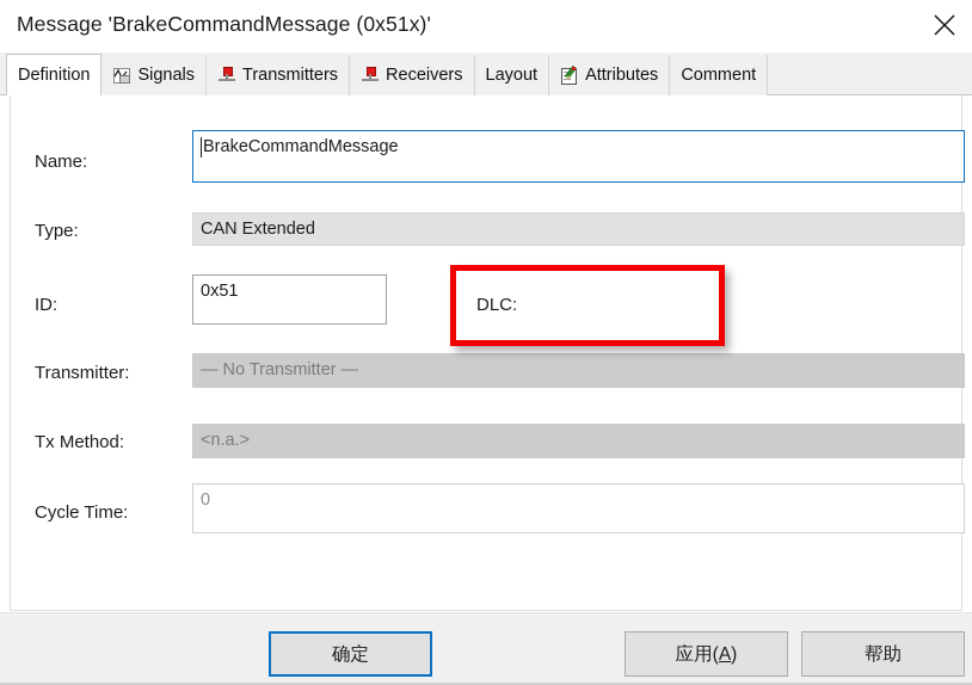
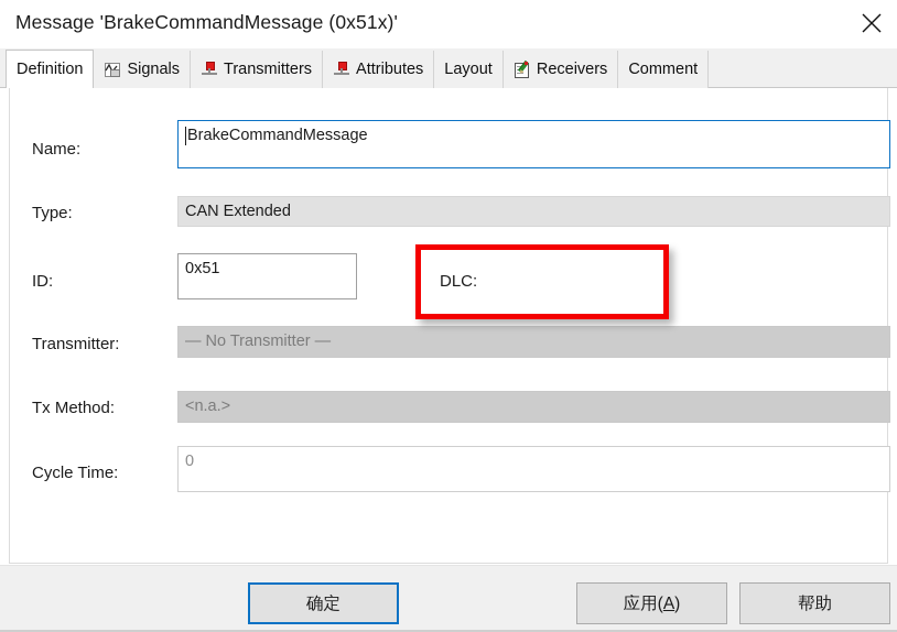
  Message 'BrakeCommandMessage (0x51x)'
  Definition
  Signals
  Transmitters
- Receivers
+ Attributes
  Layout
- Attributes
+ Receivers
  Comment
  Name:
  BrakeCommandMessage
  Type:
  CAN Extended
  ID:
  0x51
  DLC:
  Transmitter:
  — No Transmitter —
  Tx Method:
  <n.a.>
  Cycle Time:
  0
  确定
  应用(A)
  帮助
